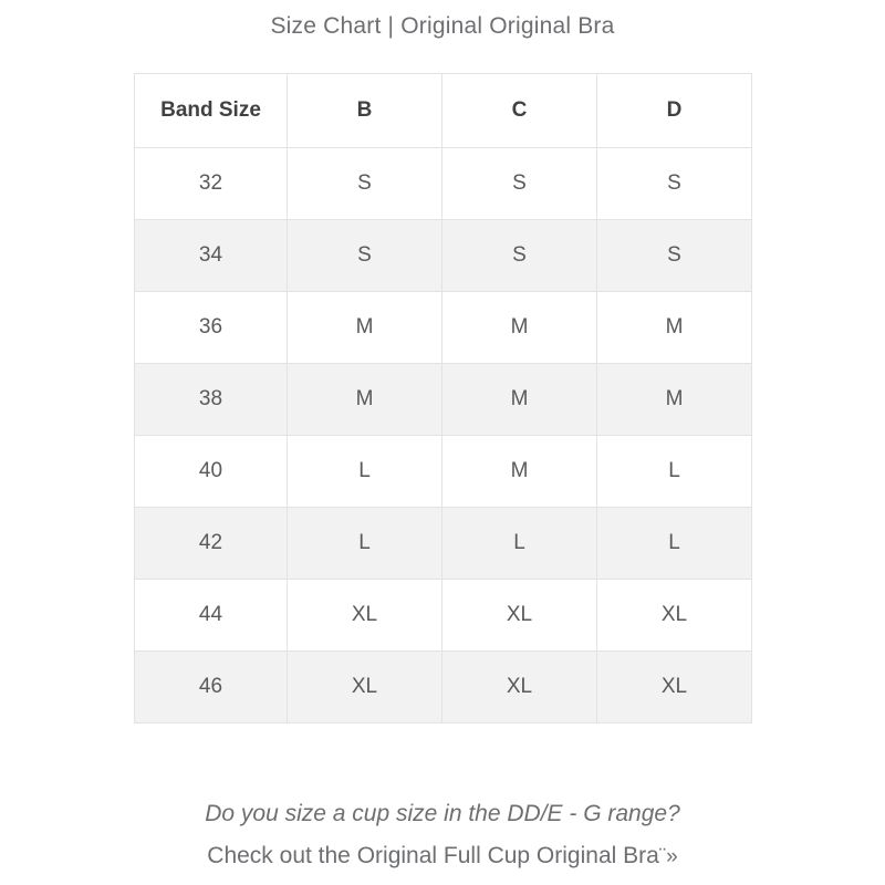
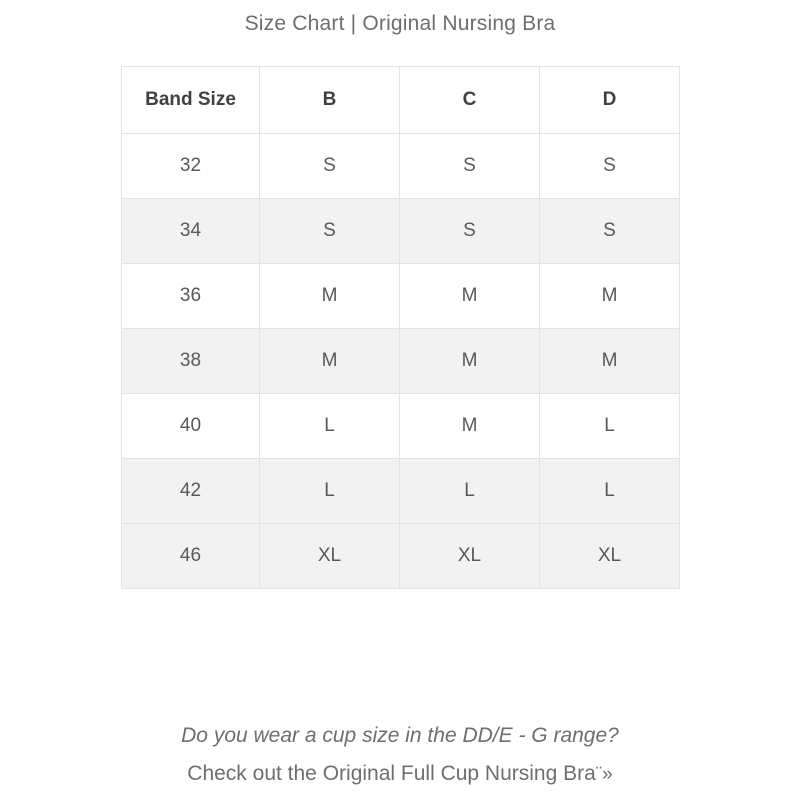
- Size Chart | Original Original Bra
+ Size Chart | Original Nursing Bra
  Band Size	B	C	D
  32	S	S	S
  34	S	S	S
  36	M	M	M
  38	M	M	M
  40	L	M	L
  42	L	L	L
- 44	XL	XL	XL
  46	XL	XL	XL
- Do you size a cup size in the DD/E - G range?
+ Do you wear a cup size in the DD/E - G range?
- Check out the Original Full Cup Original Bra¨»
+ Check out the Original Full Cup Nursing Bra¨»
